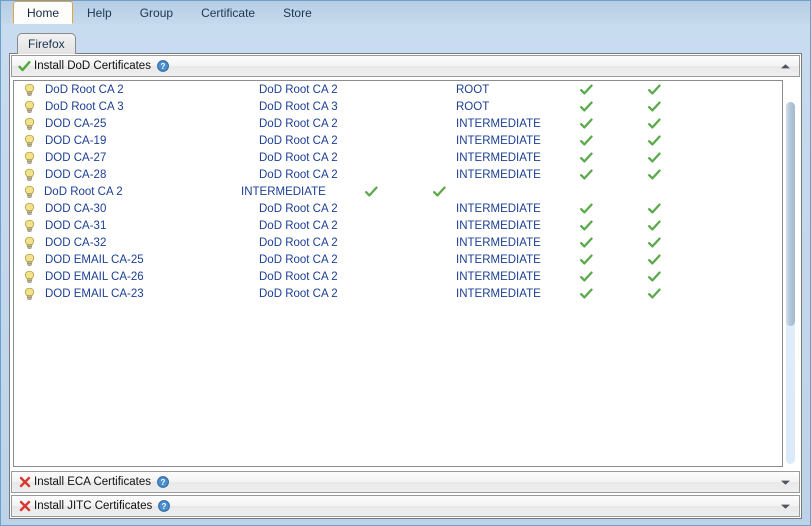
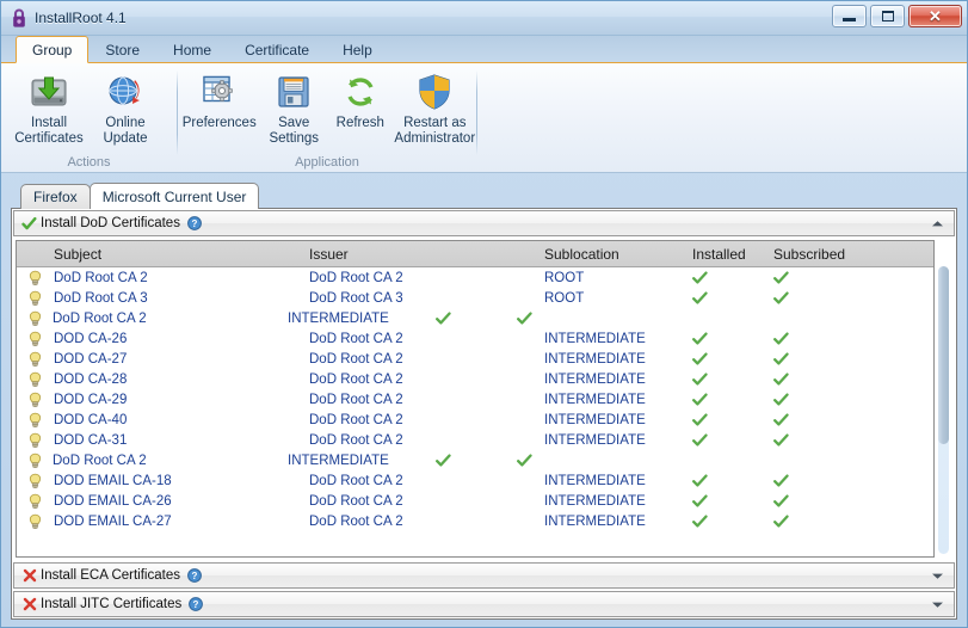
+ InstallRoot 4.1
+ ✕
- Home
+ Group
- Help
+ Store
- Group
+ Home
  Certificate
- Store
+ Help
+ Install
+ Certificates
+ Online
+ Update
+ Actions
+ Preferences
+ Save
+ Settings
+ Refresh
+ Restart as
+ Administrator
+ Application
  Firefox
+ Microsoft Current User
  Install DoD Certificates
  ?
+ Subject
+ Issuer
+ Sublocation
+ Installed
+ Subscribed
  DoD Root CA 2
  DoD Root CA 2
  ROOT
  DoD Root CA 3
  DoD Root CA 3
  ROOT
- DOD CA-25
  DoD Root CA 2
  INTERMEDIATE
- DOD CA-19
+ DOD CA-26
  DoD Root CA 2
  INTERMEDIATE
  DOD CA-27
  DoD Root CA 2
  INTERMEDIATE
  DOD CA-28
  DoD Root CA 2
  INTERMEDIATE
+ DOD CA-29
  DoD Root CA 2
  INTERMEDIATE
- DOD CA-30
+ DOD CA-40
  DoD Root CA 2
  INTERMEDIATE
  DOD CA-31
  DoD Root CA 2
  INTERMEDIATE
- DOD CA-32
  DoD Root CA 2
  INTERMEDIATE
- DOD EMAIL CA-25
+ DOD EMAIL CA-18
  DoD Root CA 2
  INTERMEDIATE
  DOD EMAIL CA-26
  DoD Root CA 2
  INTERMEDIATE
- DOD EMAIL CA-23
+ DOD EMAIL CA-27
  DoD Root CA 2
  INTERMEDIATE
  Install ECA Certificates
  ?
  Install JITC Certificates
  ?
